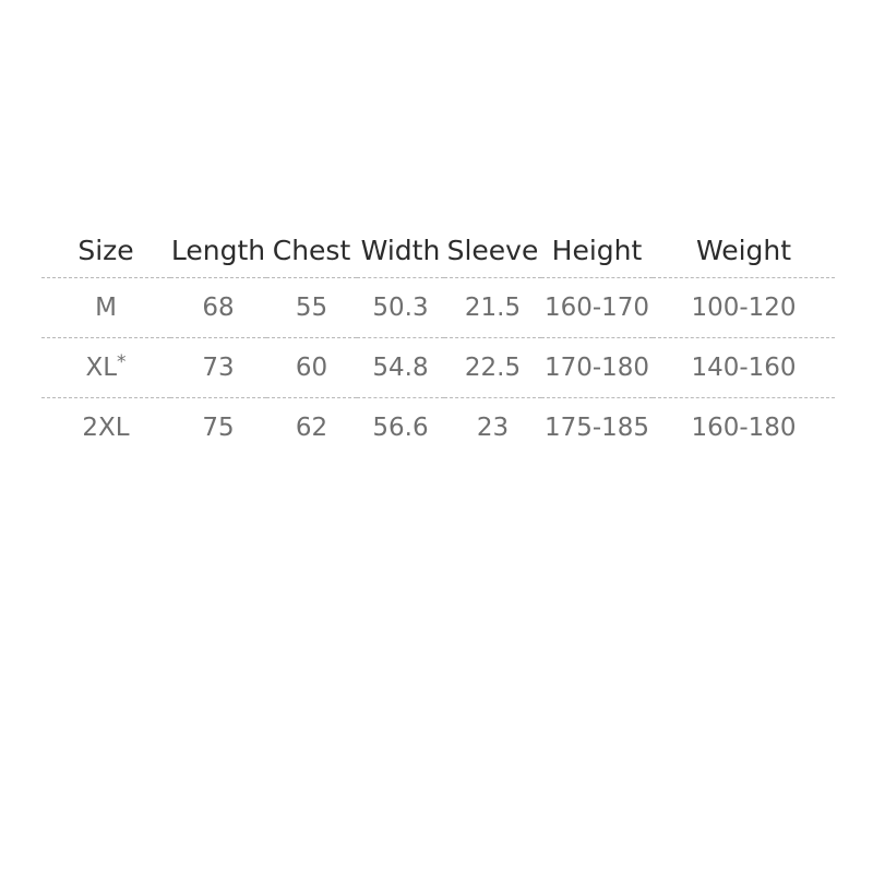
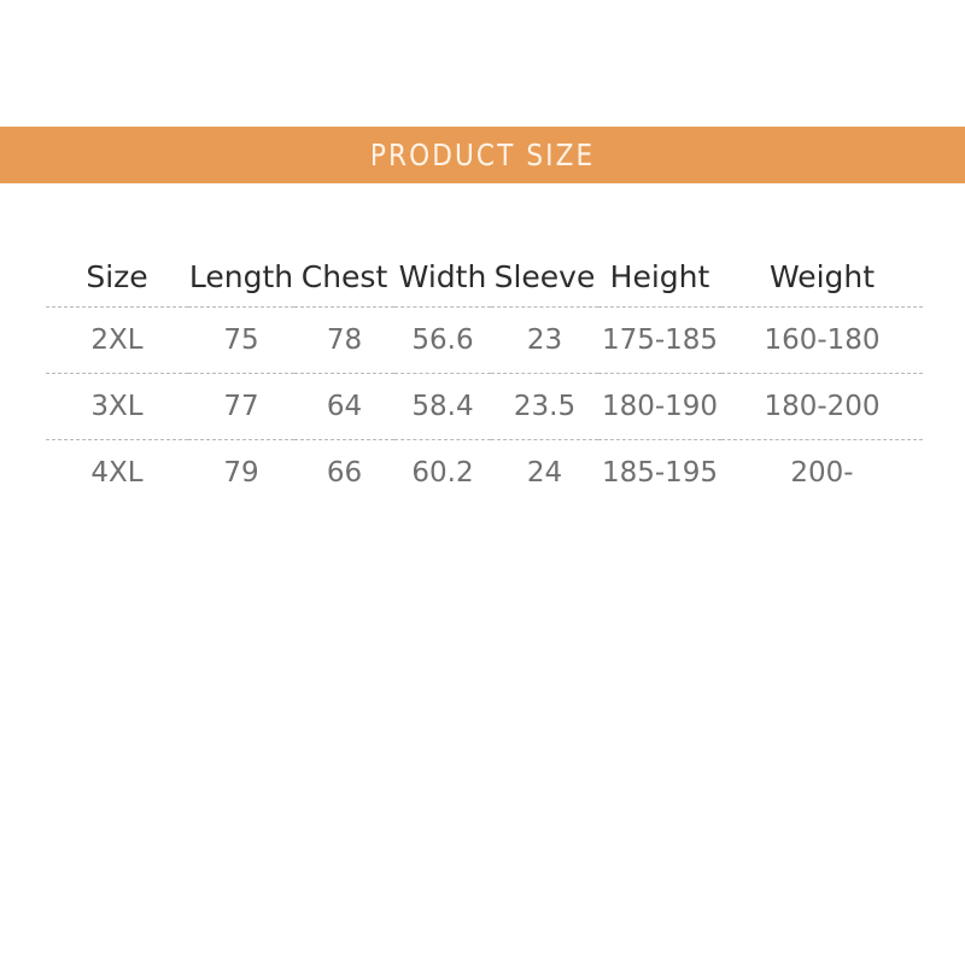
+ PRODUCT SIZE
  Size	Length	Chest	Width	Sleeve	Height	Weight
- M	68	55	50.3	21.5	160-170	100-120
- XL*	73	60	54.8	22.5	170-180	140-160
- 2XL	75	62	56.6	23	175-185	160-180
+ 2XL	75	78	56.6	23	175-185	160-180
+ 3XL	77	64	58.4	23.5	180-190	180-200
+ 4XL	79	66	60.2	24	185-195	200-
